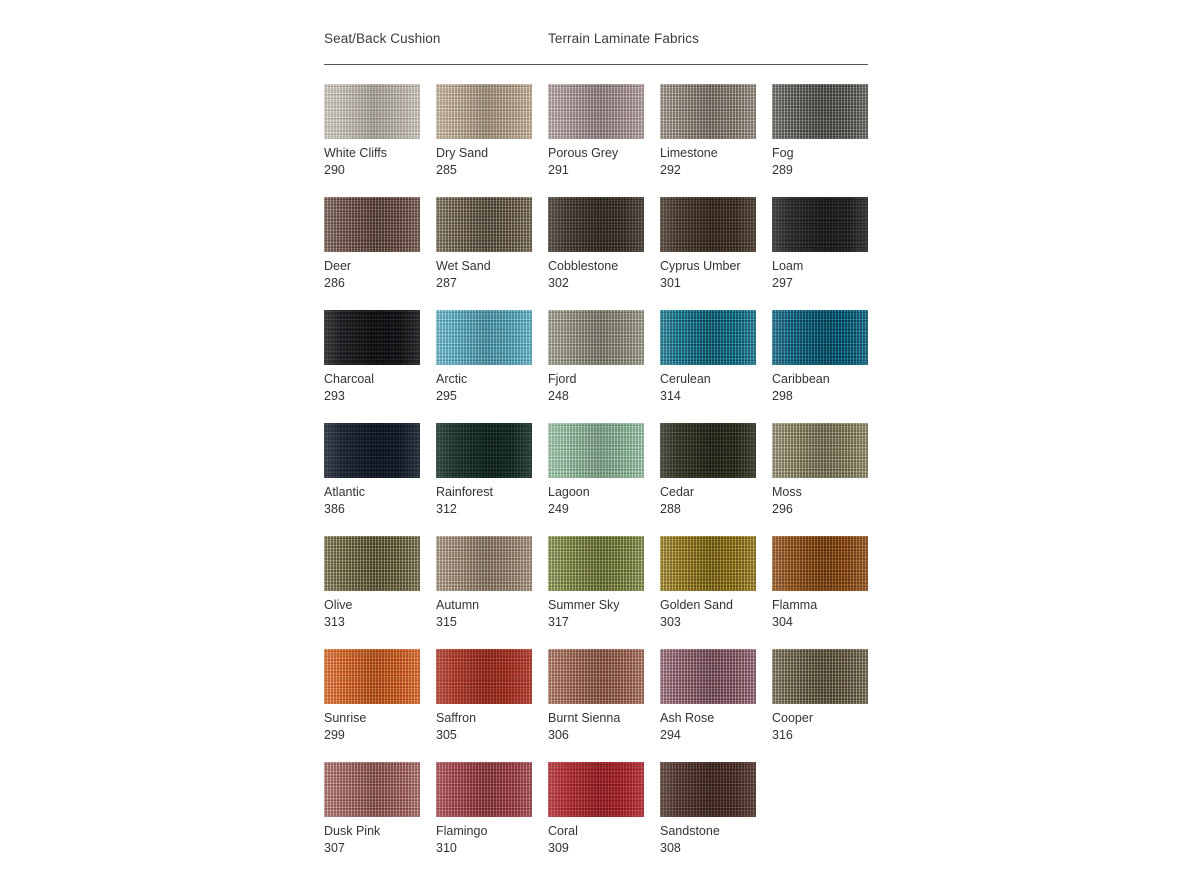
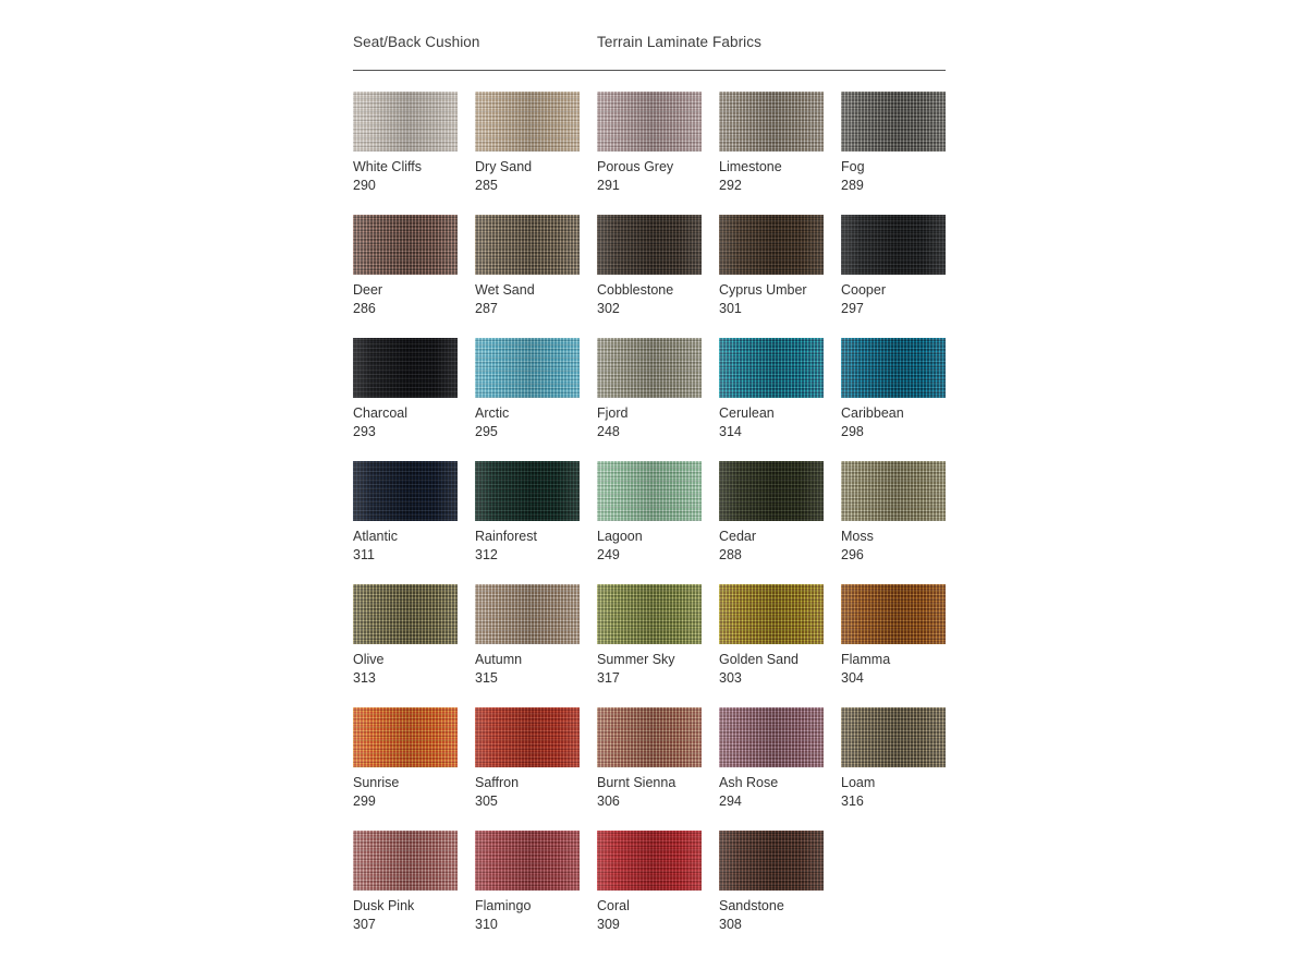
  Seat/Back Cushion
  Terrain Laminate Fabrics
  White Cliffs
  290
  Dry Sand
  285
  Porous Grey
  291
  Limestone
  292
  Fog
  289
  Deer
  286
  Wet Sand
  287
  Cobblestone
  302
  Cyprus Umber
  301
- Loam
+ Cooper
  297
  Charcoal
  293
  Arctic
  295
  Fjord
  248
  Cerulean
  314
  Caribbean
  298
  Atlantic
- 386
+ 311
  Rainforest
  312
  Lagoon
  249
  Cedar
  288
  Moss
  296
  Olive
  313
  Autumn
  315
  Summer Sky
  317
  Golden Sand
  303
  Flamma
  304
  Sunrise
  299
  Saffron
  305
  Burnt Sienna
  306
  Ash Rose
  294
- Cooper
+ Loam
  316
  Dusk Pink
  307
  Flamingo
  310
  Coral
  309
  Sandstone
  308
